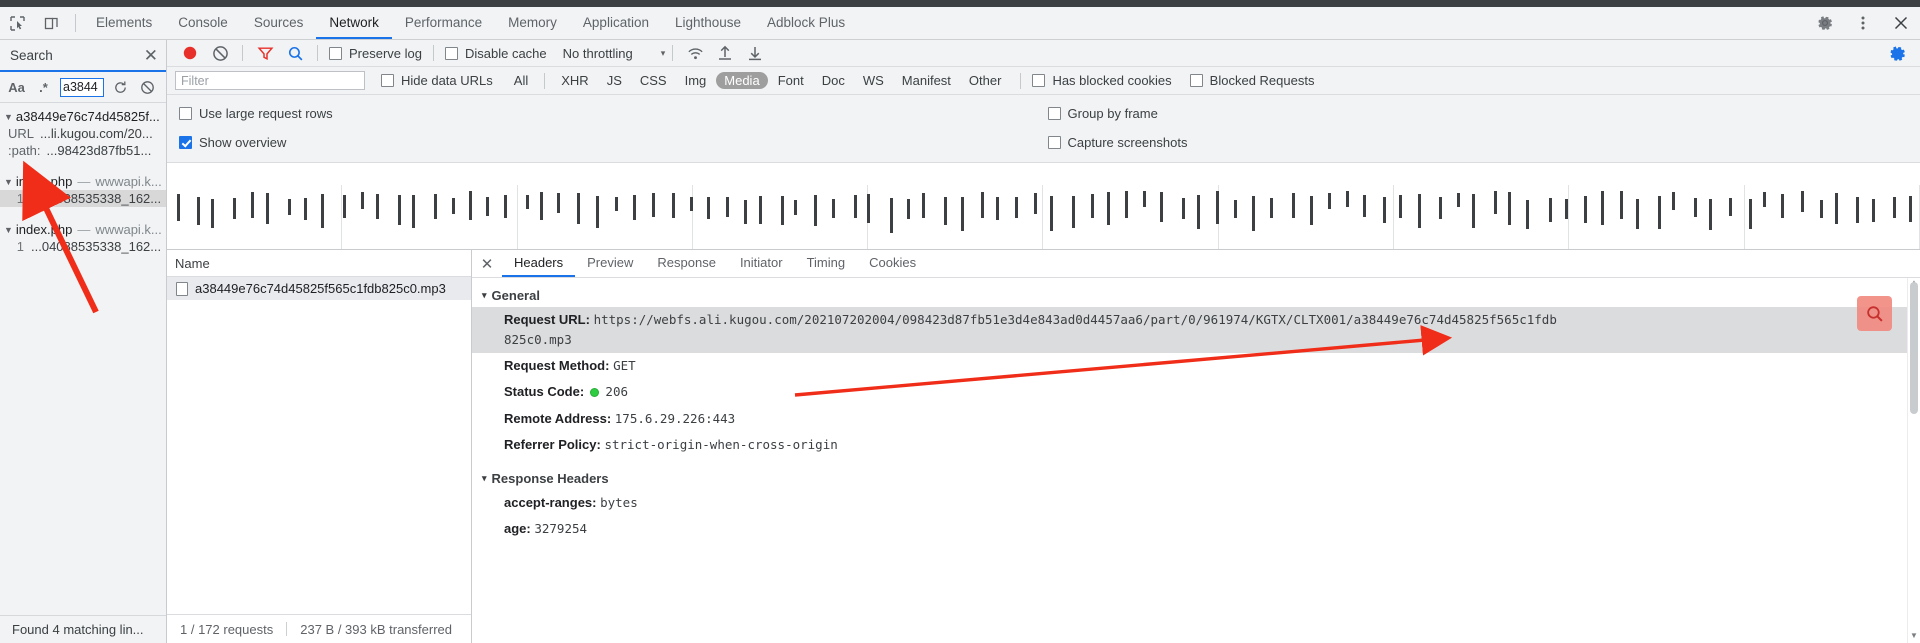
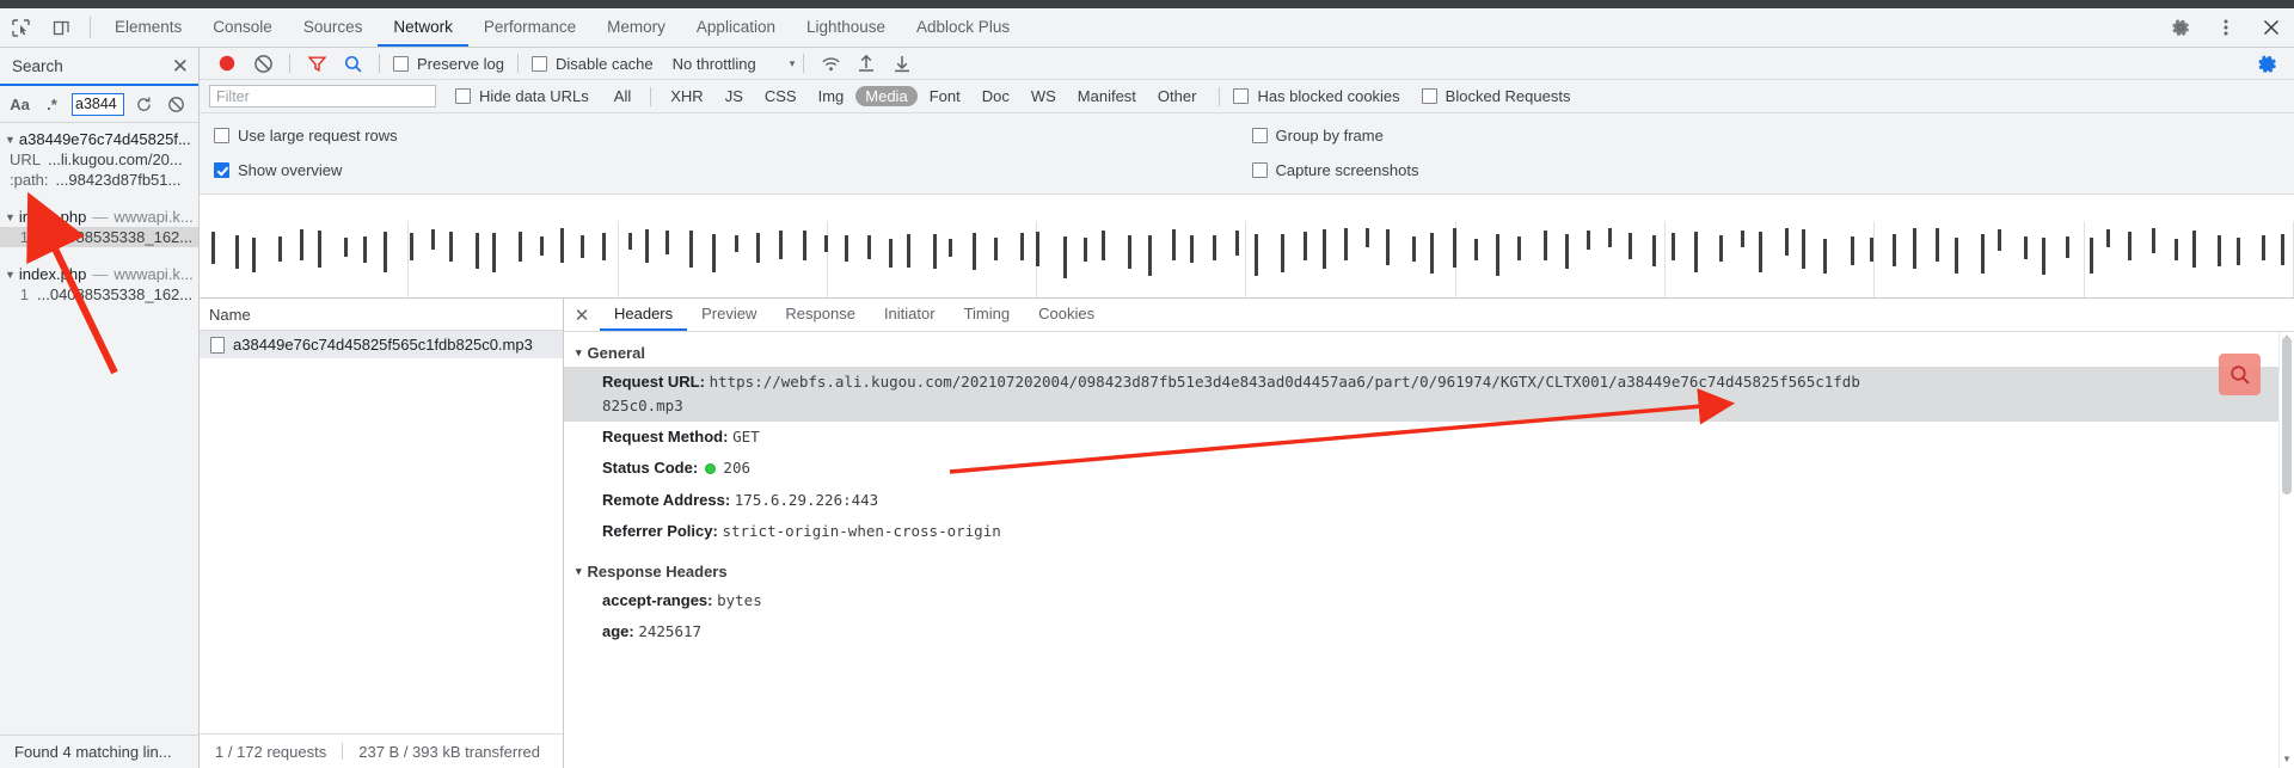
  Elements
  Console
  Sources
  Network
  Performance
  Memory
  Application
  Lighthouse
  Adblock Plus
  Search
  ✕
  Aa
  .*
  a3844
  ▼
  a38449e76c74d45825f...
  URL
  ...li.kugou.com/20...
  :path:
  ...98423d87fb51...
  ▼
  index.php
  —
  wwwapi.k...
  1
  ...04088535338_162...
  ▼
  index.hp
  —
  wwwapi.k...
  1
  ...0408535338_162...
  Found 4 matching lin...
  Preserve log
  Disable cache
  No throttling
  ▾
  Filter
  Hide data URLs
  All
  XHR
  JS
  CSS
  Img
  Media
  Font
  Doc
  WS
  Manifest
  Other
  Has blocked cookies
  Blocked Requests
  Use large request rows
  Group by frame
  Show overview
  Capture screenshots
  Name
  a38449e76c74d45825f565c1fdb825c0.mp3
  1 / 172 requests
  237 B / 393 kB transferred
  ✕
  Headers
  Preview
  Response
  Initiator
  Timing
  Cookies
  ▾
  General
  Request URL: https://webfs.ali.kugou.com/202107202004/098423d87fb51e3d4e843ad0d4457aa6/part/0/961974/KGTX/CLTX001/a38449e76c74d45825f565c1fdb825c0.mp3
  Request Method: GET
  Status Code: 206
  Remote Address: 175.6.29.226:443
  Referrer Policy: strict-origin-when-cross-origin
  ▾
  Response Headers
  accept-ranges: bytes
- age: 3279254
+ age: 2425617
  ▼
